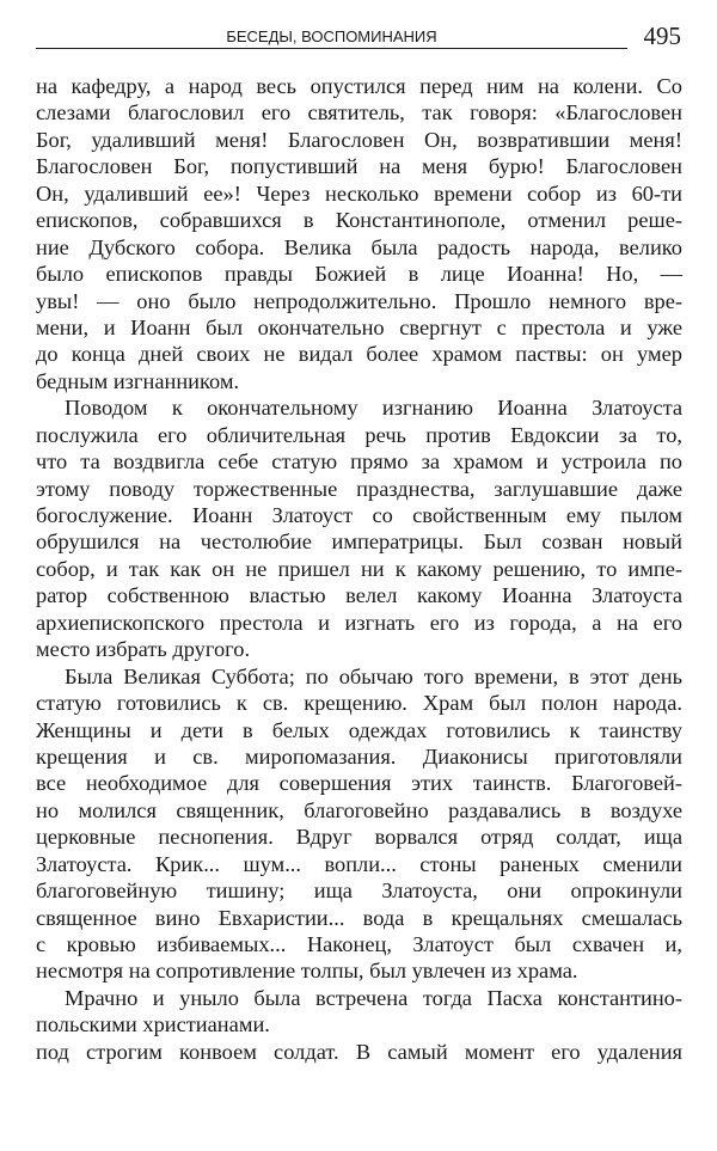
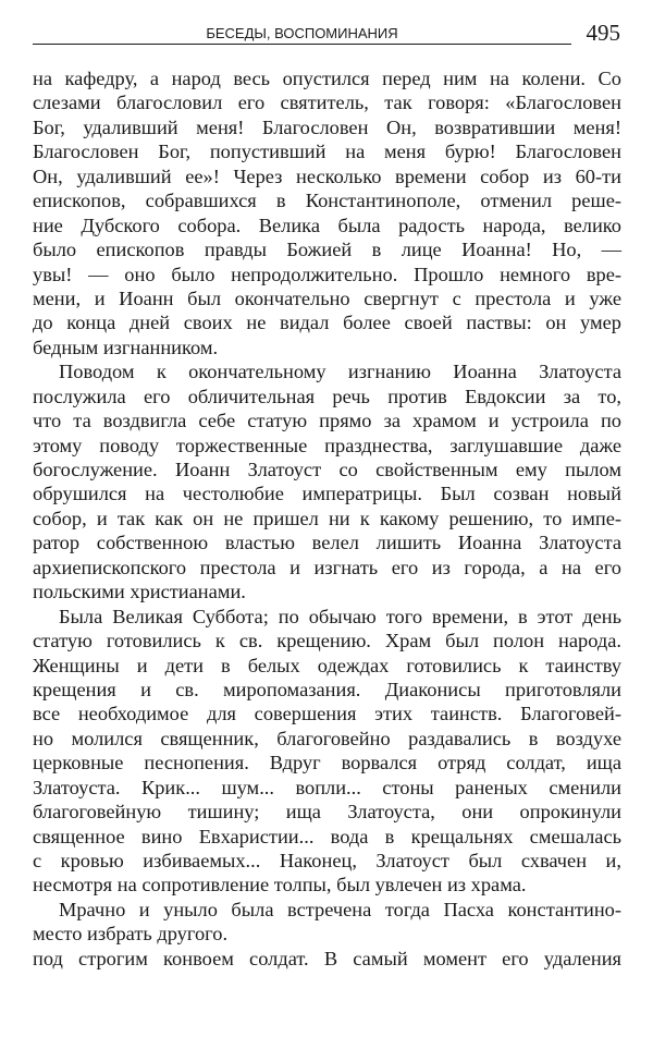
  БЕСЕДЫ, ВОСПОМИНАНИЯ
  495
  на кафедру, а народ весь опустился перед ним на колени. Со
  слезами благословил его святитель, так говоря: «Благословен
  Бог, удаливший меня! Благословен Он, возвратившии меня!
  Благословен Бог, попустивший на меня бурю! Благословен
  Он, удаливший ее»! Через несколько времени собор из 60-ти
  епископов, собравшихся в Константинополе, отменил реше-
  ние Дубского собора. Велика была радость народа, велико
  было епископов правды Божией в лице Иоанна! Но, —
  увы! — оно было непродолжительно. Прошло немного вре-
  мени, и Иоанн был окончательно свергнут с престола и уже
- до конца дней своих не видал более храмом паствы: он умер
+ до конца дней своих не видал более своей паствы: он умер
  бедным изгнанником.
  Поводом к окончательному изгнанию Иоанна Златоуста
  послужила его обличительная речь против Евдоксии за то,
  что та воздвигла себе статую прямо за храмом и устроила по
  этому поводу торжественные празднества, заглушавшие даже
  богослужение. Иоанн Златоуст со свойственным ему пылом
  обрушился на честолюбие императрицы. Был созван новый
  собор, и так как он не пришел ни к какому решению, то импе-
- ратор собственною властью велел какому Иоанна Златоуста
+ ратор собственною властью велел лишить Иоанна Златоуста
  архиепископского престола и изгнать его из города, а на его
- место избрать другого.
+ польскими христианами.
  Была Великая Суббота; по обычаю того времени, в этот день
  статую готовились к св. крещению. Храм был полон народа.
  Женщины и дети в белых одеждах готовились к таинству
  крещения и св. миропомазания. Диаконисы приготовляли
  все необходимое для совершения этих таинств. Благоговей-
  но молился священник, благоговейно раздавались в воздухе
  церковные песнопения. Вдруг ворвался отряд солдат, ища
  Златоуста. Крик... шум... вопли... стоны раненых сменили
  благоговейную тишину; ища Златоуста, они опрокинули
  священное вино Евхаристии... вода в крещальнях смешалась
  с кровью избиваемых... Наконец, Златоуст был схвачен и,
  несмотря на сопротивление толпы, был увлечен из храма.
  Мрачно и уныло была встречена тогда Пасха константино-
- польскими христианами.
+ место избрать другого.
  под строгим конвоем солдат. В самый момент его удаления
